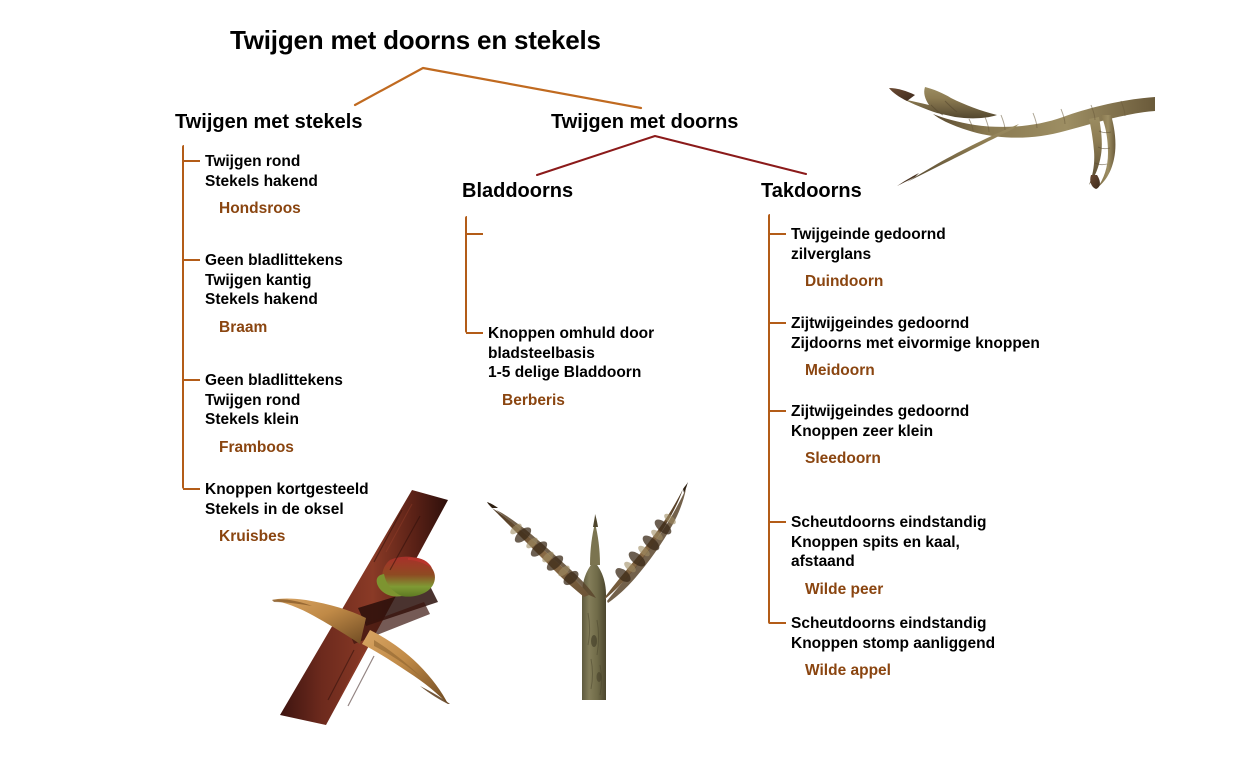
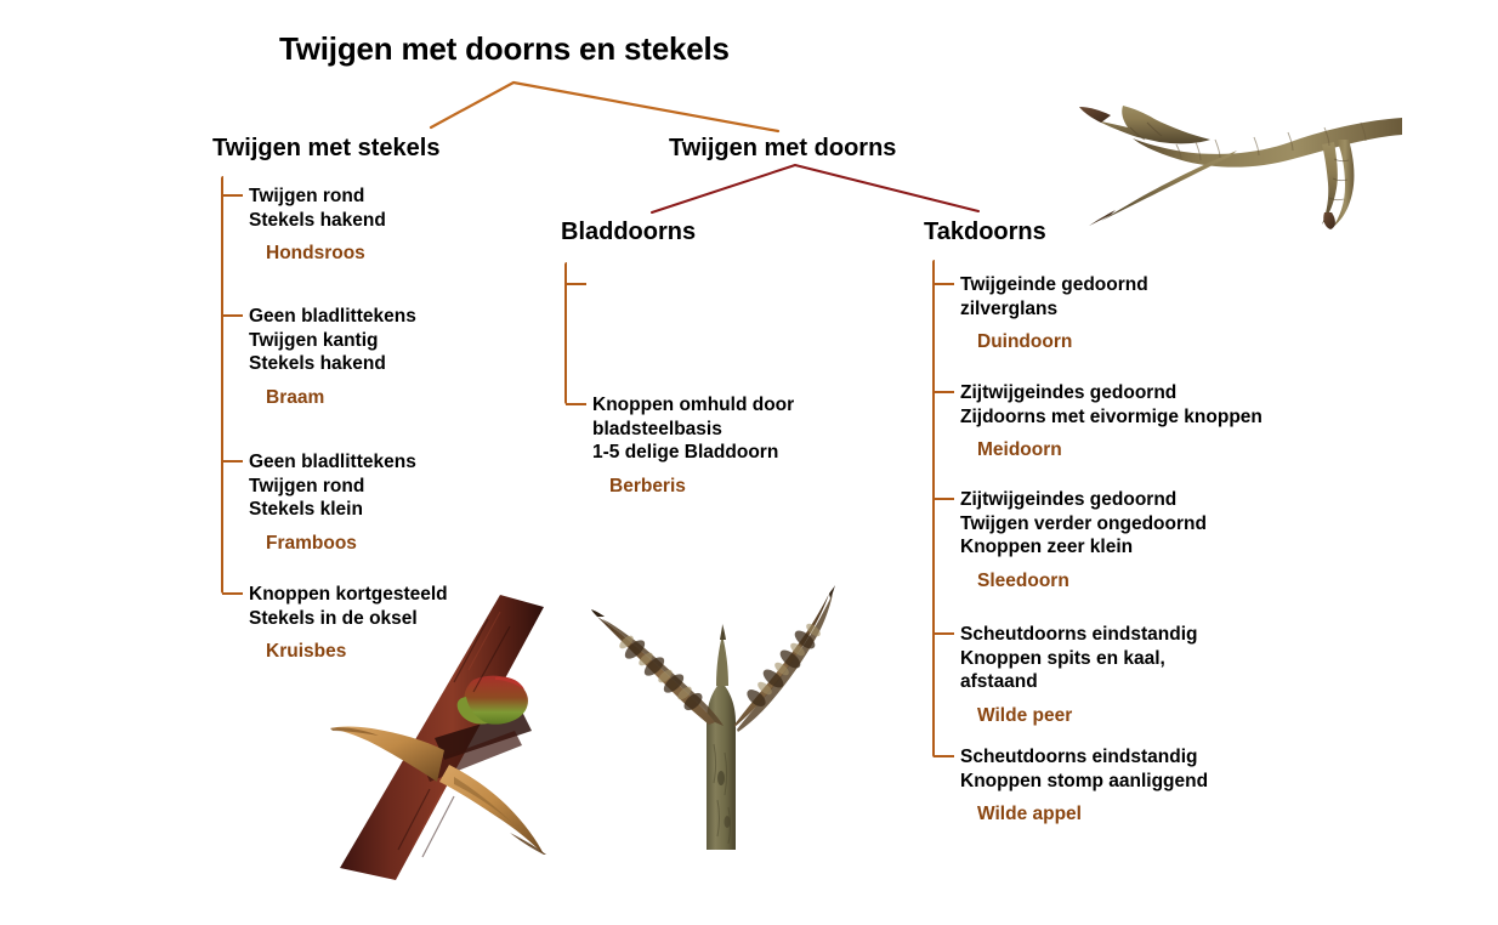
  Twijgen met doorns en stekels
  Twijgen met stekels
  Twijgen rond
  Stekels hakend
  Hondsroos
  Geen bladlittekens
  Twijgen kantig
  Stekels hakend
  Braam
  Geen bladlittekens
  Twijgen rond
  Stekels klein
  Framboos
  Knoppen kortgesteeld
  Stekels in de oksel
  Kruisbes
  Twijgen met doorns
  Bladdoorns
  Knoppen omhuld door
  bladsteelbasis
  1-5 delige Bladdoorn
  Berberis
  Takdoorns
  Twijgeinde gedoornd
  zilverglans
  Duindoorn
  Zijtwijgeindes gedoornd
  Zijdoorns met eivormige knoppen
  Meidoorn
  Zijtwijgeindes gedoornd
+ Twijgen verder ongedoornd
  Knoppen zeer klein
  Sleedoorn
  Scheutdoorns eindstandig
  Knoppen spits en kaal,
  afstaand
  Wilde peer
  Scheutdoorns eindstandig
  Knoppen stomp aanliggend
  Wilde appel
